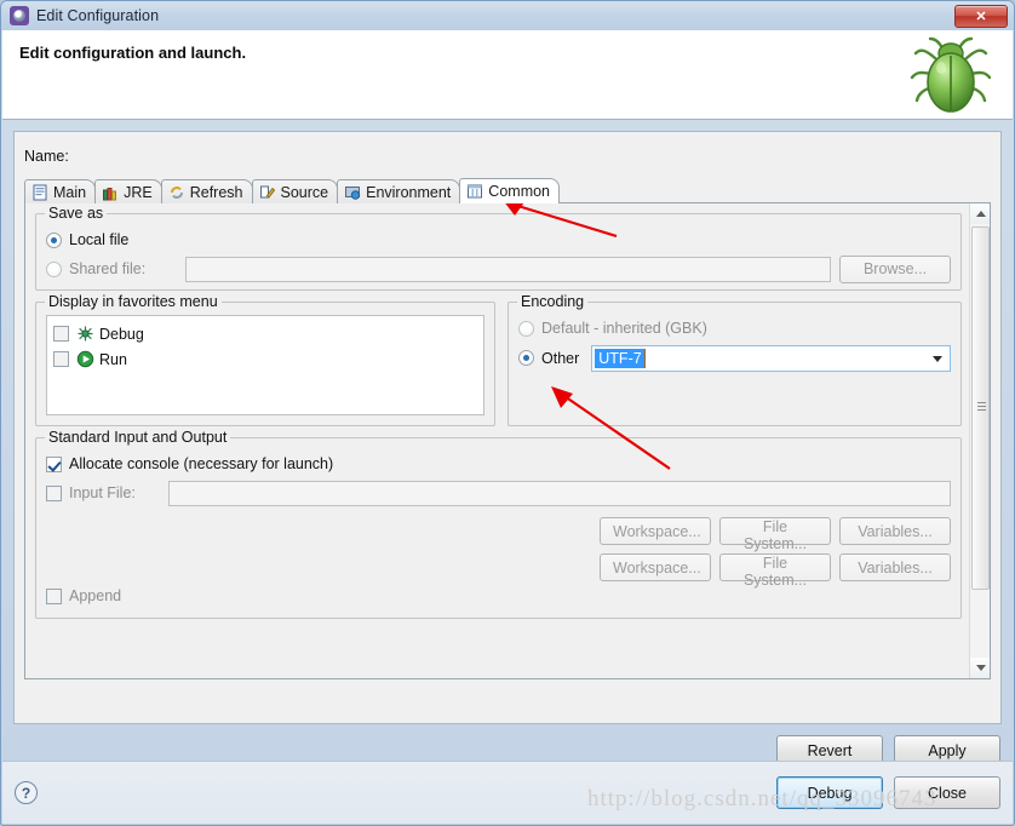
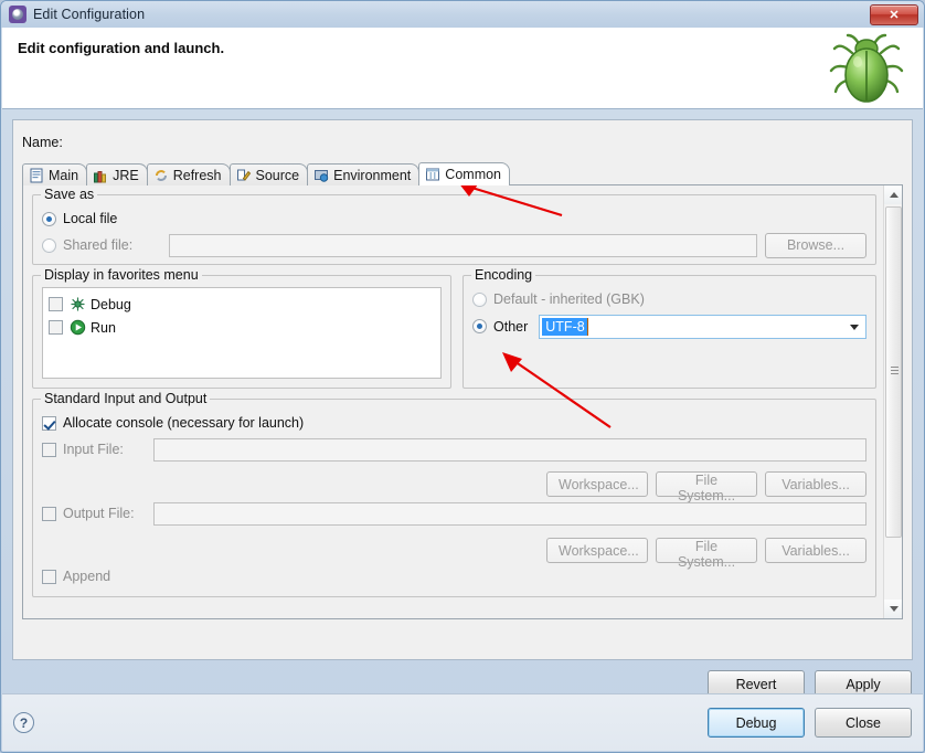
  Edit Configuration
  ✕
  Edit configuration and launch.
  Name:
  Main
  JRE
  Refresh
  Source
  Environment
  Common
  Save as
  Local file
  Shared file:
  Browse...
  Display in favorites menu
  Debug
  Run
  Encoding
  Default - inherited (GBK)
  Other
- UTF-7
+ UTF-8
  Standard Input and Output
  Allocate console (necessary for launch)
  Input File:
  Workspace...
  File System...
  Variables...
+ Output File:
  Workspace...
  File System...
  Variables...
  Append
  Revert
  Apply
  ?
  Debug
  Close
- http://blog.csdn.net/qq_33096743
